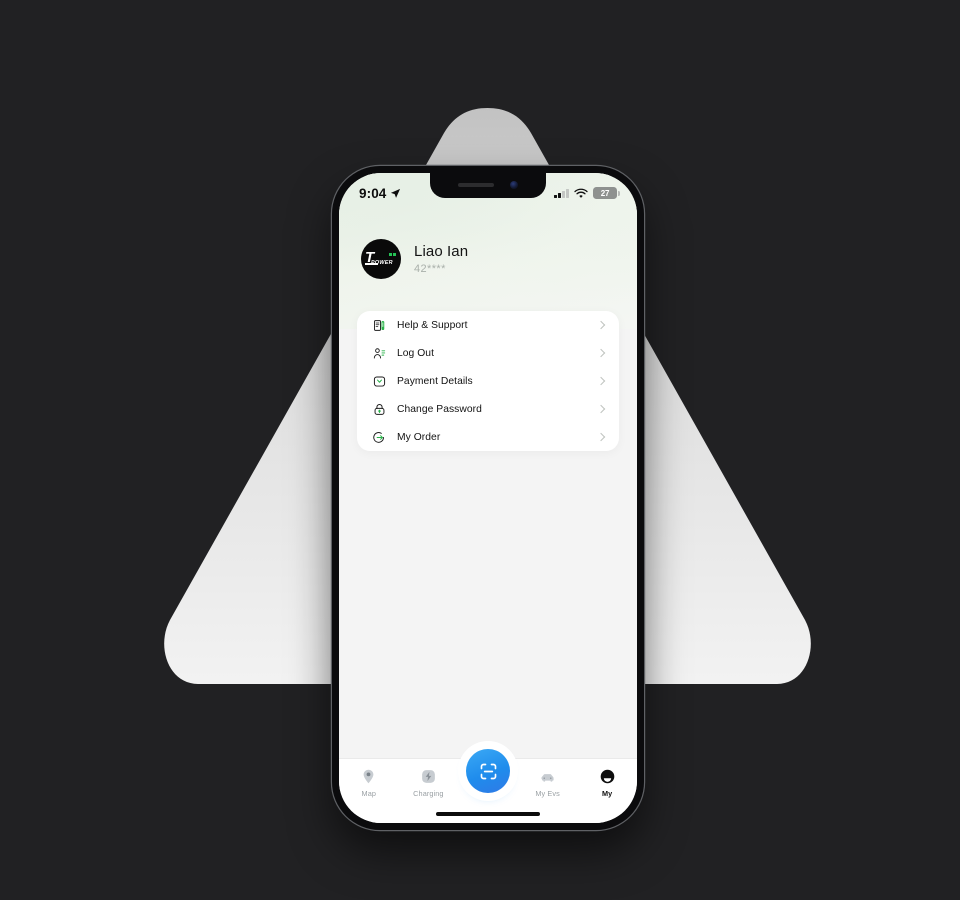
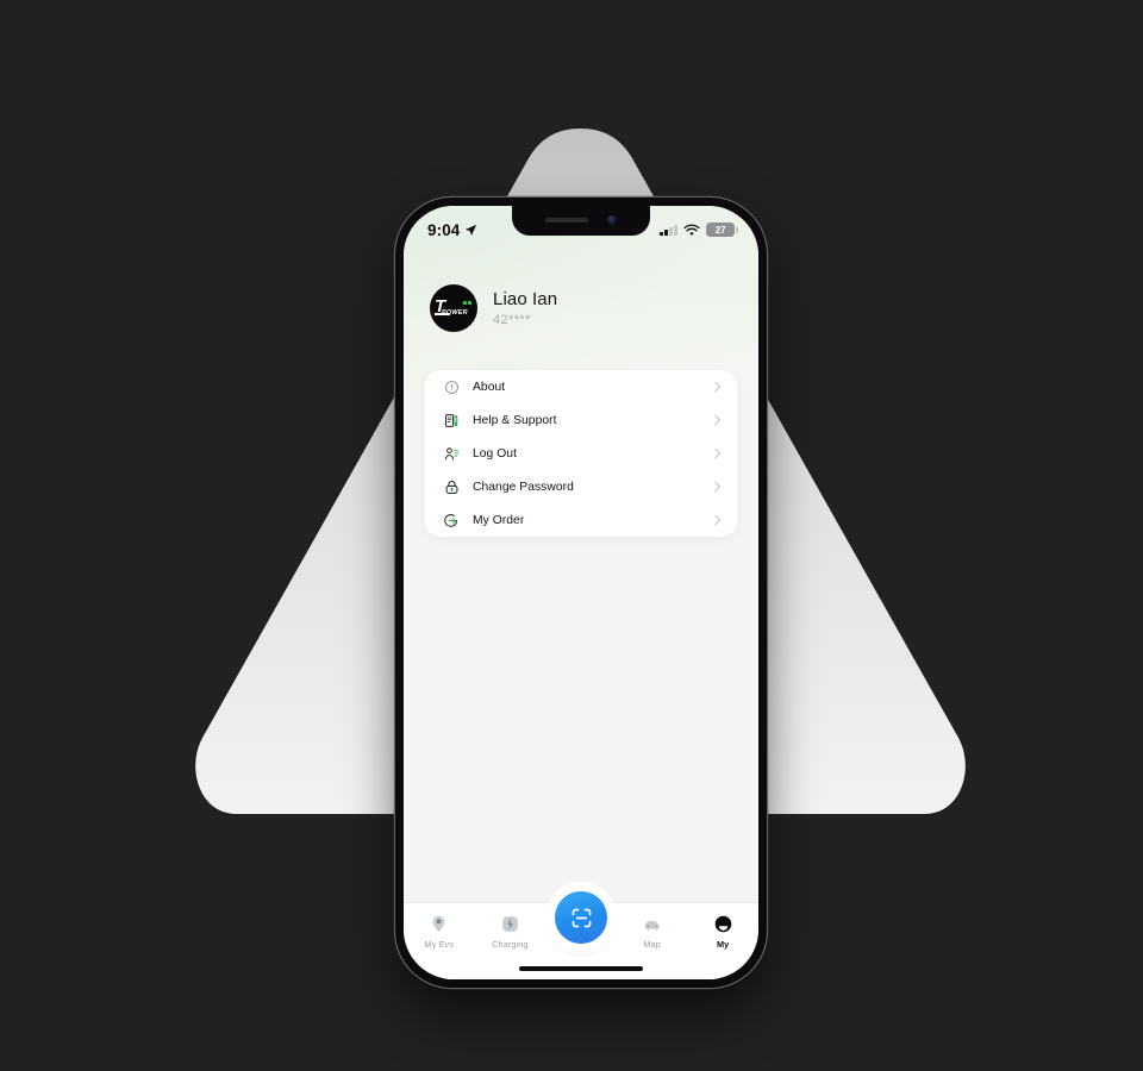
  9:04
  27
  T
  Liao Ian
  42****
+ About
  Help & Support
  Log Out
- Payment Details
  Change Password
  My Order
- Map
+ My Evs
  Charging
- My Evs
+ Map
  My
